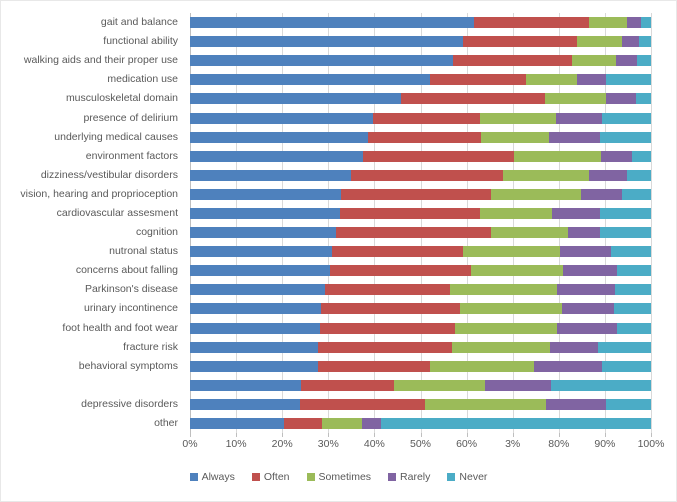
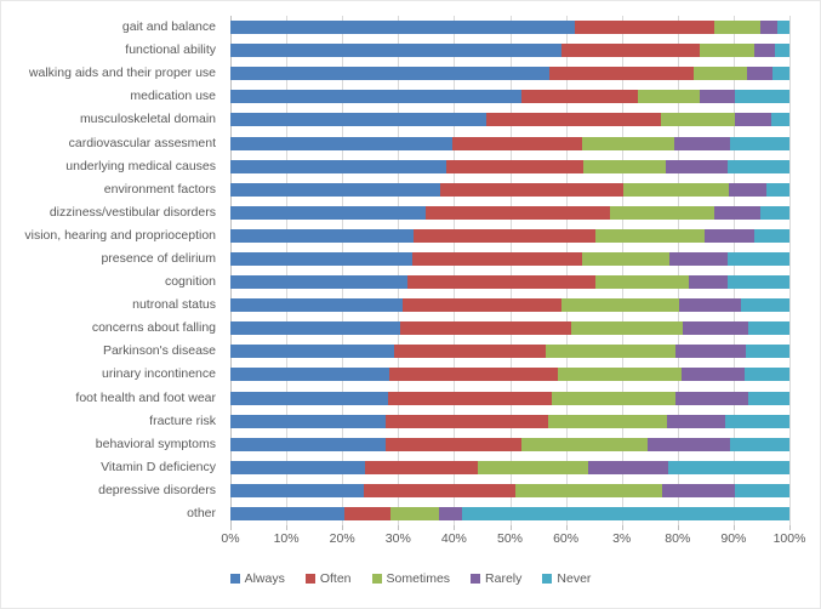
  gait and balance
  functional ability
  walking aids and their proper use
  medication use
  musculoskeletal domain
- presence of delirium
+ cardiovascular assesment
  underlying medical causes
  environment factors
  dizziness/vestibular disorders
  vision, hearing and proprioception
- cardiovascular assesment
+ presence of delirium
  cognition
  nutronal status
  concerns about falling
  Parkinson's disease
  urinary incontinence
  foot health and foot wear
  fracture risk
  behavioral symptoms
+ Vitamin D deficiency
  depressive disorders
  other
  0%
  10%
  20%
  30%
  40%
  50%
  60%
  3%
  80%
  90%
  100%
  Always
  Often
  Sometimes
  Rarely
  Never
